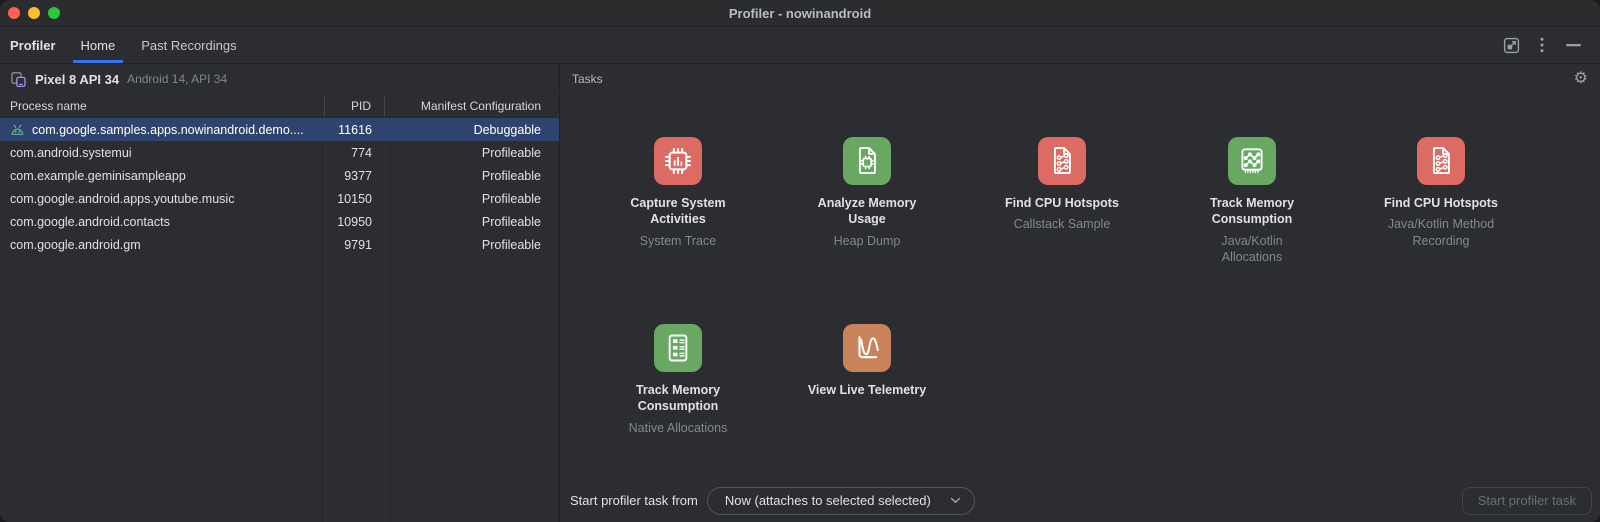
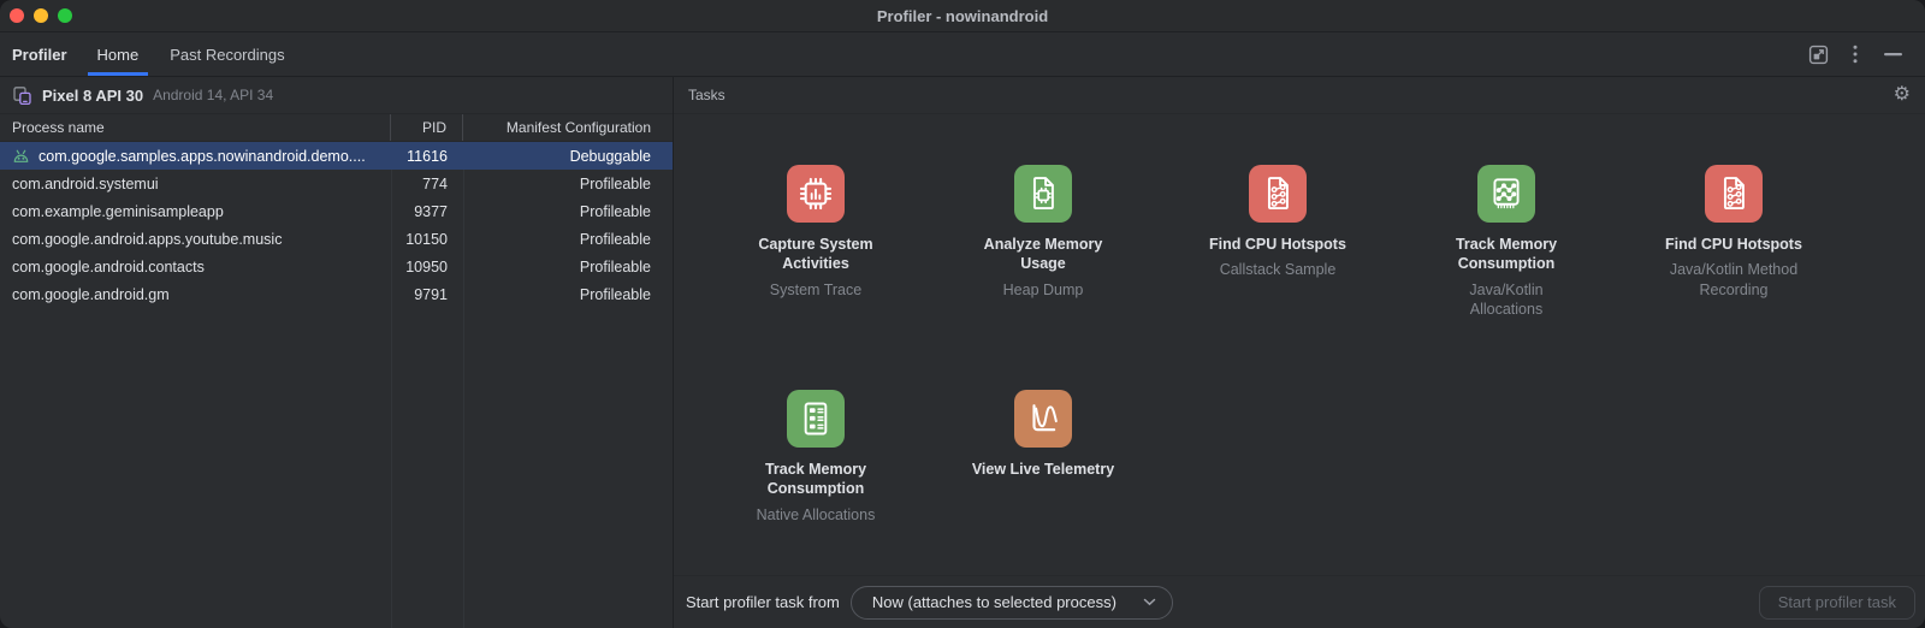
  Profiler - nowinandroid
  Profiler
  Home
  Past Recordings
- Pixel 8 API 34
+ Pixel 8 API 30
  Android 14, API 34
  Process name
  PID
  Manifest Configuration
  com.google.samples.apps.nowinandroid.demo....
  11616
  Debuggable
  com.android.systemui
  774
  Profileable
  com.example.geminisampleapp
  9377
  Profileable
  com.google.android.apps.youtube.music
  10150
  Profileable
  com.google.android.contacts
  10950
  Profileable
  com.google.android.gm
  9791
  Profileable
  Tasks
  ⚙
  Capture System Activities
  System Trace
  Analyze Memory Usage
  Heap Dump
  Find CPU Hotspots
  Callstack Sample
  Track Memory Consumption
  Java/Kotlin Allocations
  Find CPU Hotspots
  Java/Kotlin Method Recording
  Track Memory Consumption
  Native Allocations
  View Live Telemetry
  Start profiler task from
- Now (attaches to selected selected)
+ Now (attaches to selected process)
  Start profiler task
